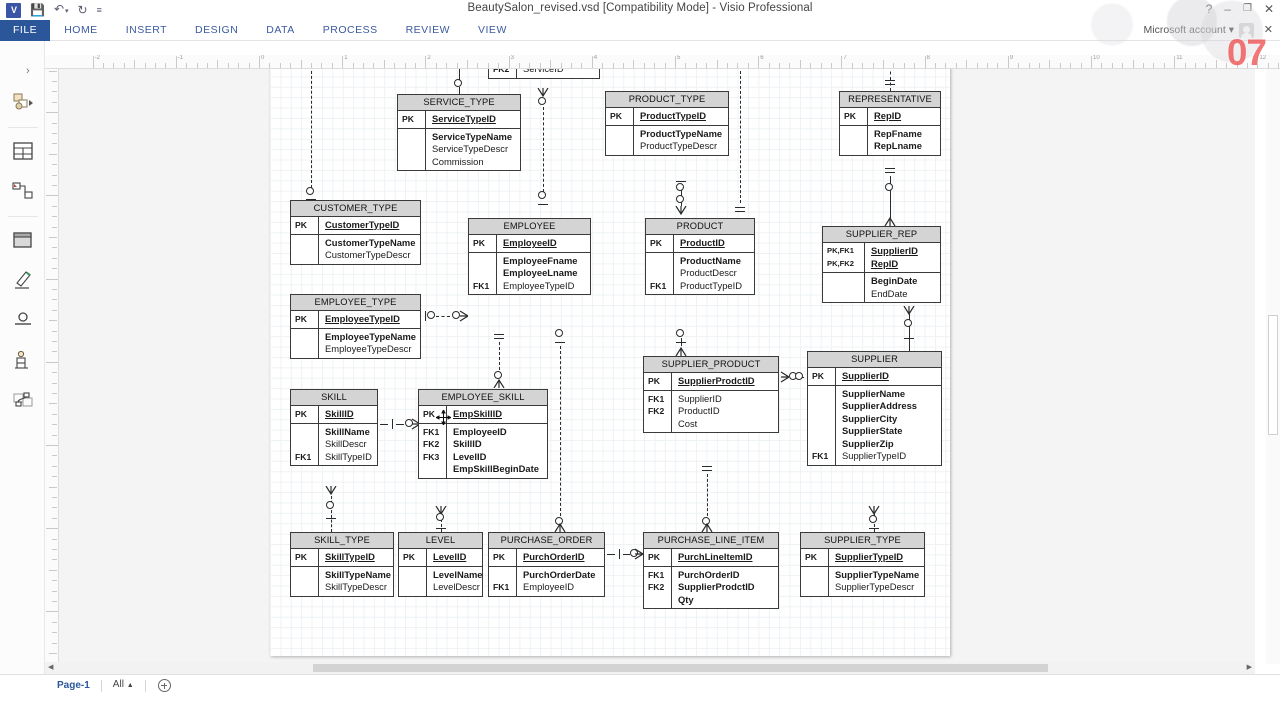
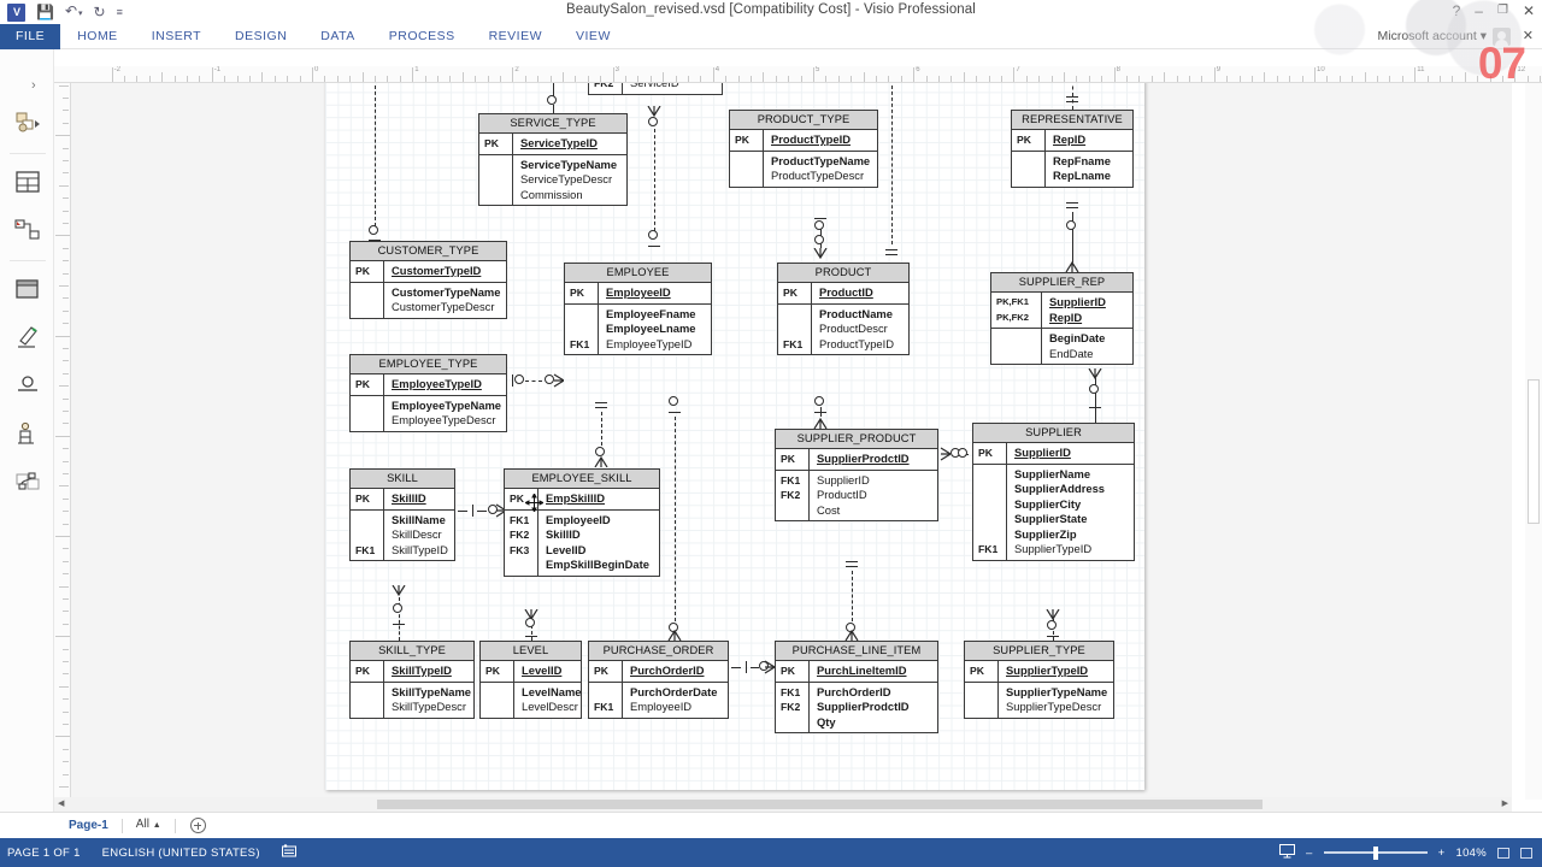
  V
  💾
  ↻
  ≡
- BeautySalon_revised.vsd [Compatibility Mode] - Visio Professional
+ BeautySalon_revised.vsd [Compatibility Cost] - Visio Professional
  FILE
  HOME
  INSERT
  DESIGN
  DATA
  PROCESS
  REVIEW
  VIEW
  ›
  SERVICE_TYPE
  PK
  ServiceTypeID
  ServiceTypeName
  ServiceTypeDescr
  Commission
  CUSTOMER_TYPE
  PK
  CustomerTypeID
  CustomerTypeName
  CustomerTypeDescr
  EMPLOYEE_TYPE
  PK
  EmployeeTypeID
  EmployeeTypeName
  EmployeeTypeDescr
  SKILL
  PK
  SkillID
  FK1
  SkillName
  SkillDescr
  SkillTypeID
  SKILL_TYPE
  PK
  SkillTypeID
  SkillTypeName
  SkillTypeDescr
  EMPLOYEE_SKILL
  PK
  EmpSkillID
  FK1
  FK2
  FK3
  EmployeeID
  SkillID
  LevelID
  EmpSkillBeginDate
  LEVEL
  PK
  LevelID
  LevelName
  LevelDescr
  EMPLOYEE
  PK
  EmployeeID
  FK1
  EmployeeFname
  EmployeeLname
  EmployeeTypeID
  FK2
  ServiceID
  PURCHASE_ORDER
  PK
  PurchOrderID
  FK1
  PurchOrderDate
  EmployeeID
  PRODUCT_TYPE
  PK
  ProductTypeID
  ProductTypeName
  ProductTypeDescr
  PRODUCT
  PK
  ProductID
  FK1
  ProductName
  ProductDescr
  ProductTypeID
  SUPPLIER_PRODUCT
  PK
  SupplierProdctID
  FK1
  FK2
  SupplierID
  ProductID
  Cost
  PURCHASE_LINE_ITEM
  PK
  PurchLineItemID
  FK1
  FK2
  PurchOrderID
  SupplierProdctID
  Qty
  REPRESENTATIVE
  PK
  RepID
  RepFname
  RepLname
  SUPPLIER_REP
  PK,FK1
  PK,FK2
  SupplierID
  RepID
  BeginDate
  EndDate
  SUPPLIER
  PK
  SupplierID
  FK1
  SupplierName
  SupplierAddress
  SupplierCity
  SupplierState
  SupplierZip
  SupplierTypeID
  SUPPLIER_TYPE
  PK
  SupplierTypeID
  SupplierTypeName
  SupplierTypeDescr
  Page-1
  All
+ PAGE 1 OF 1
+ ENGLISH (UNITED STATES)
+ –
+ +
+ 104%
  07
